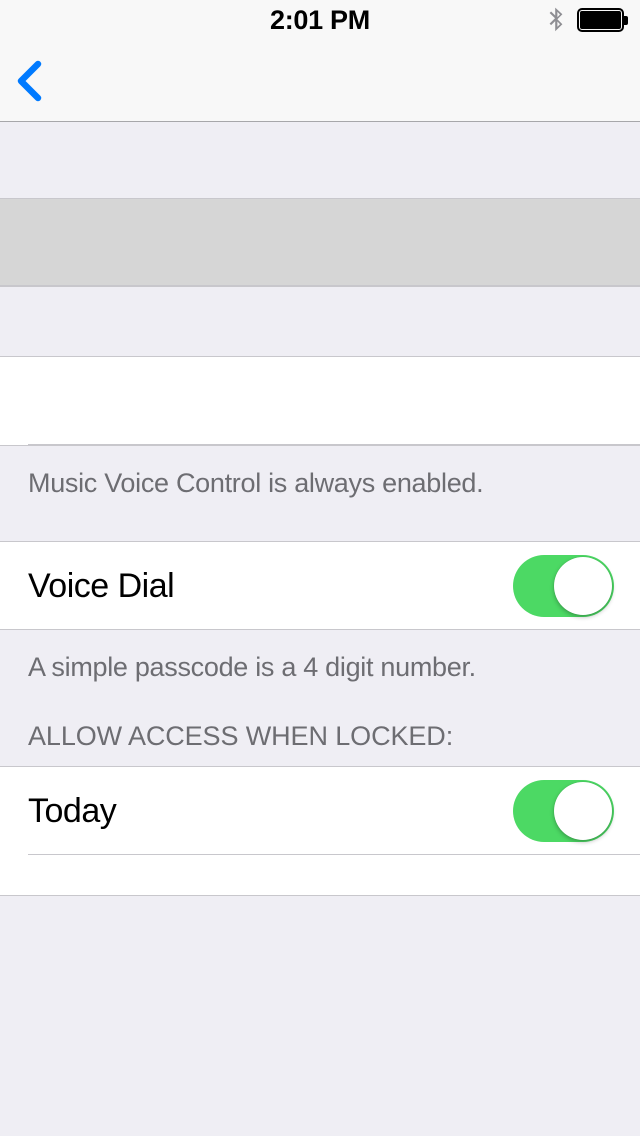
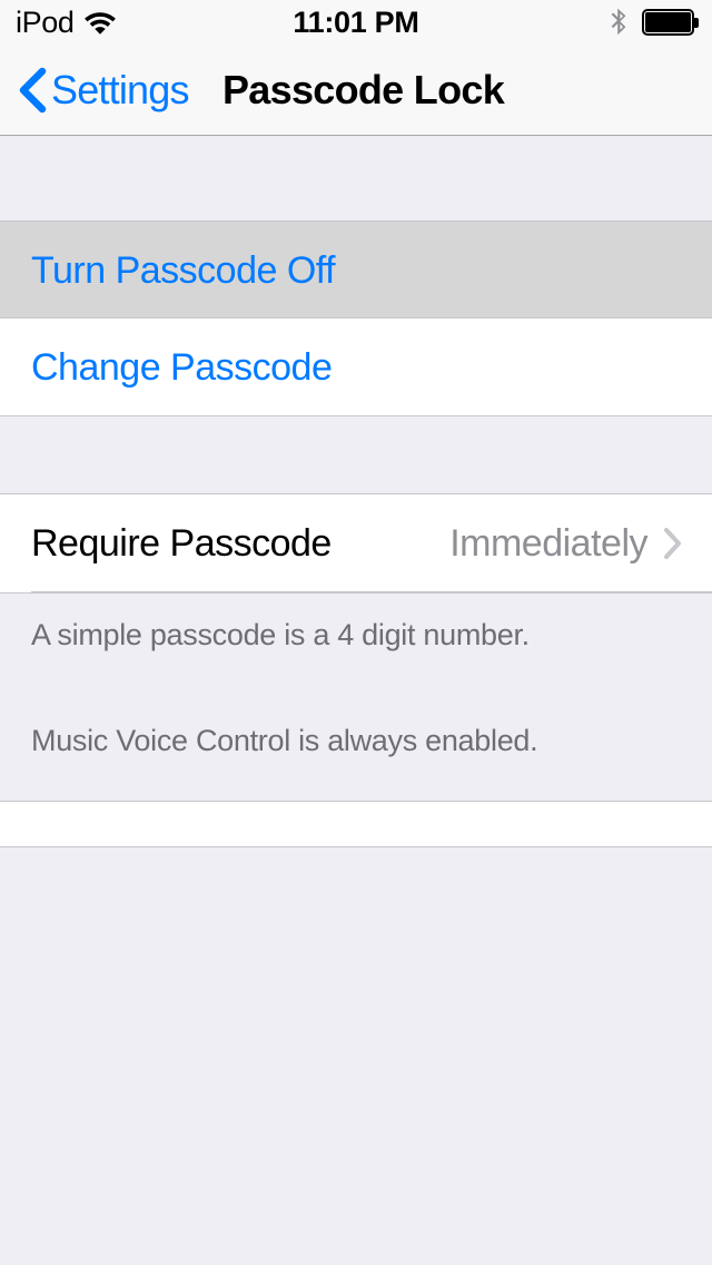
+ iPod
- 2:01 PM
+ 11:01 PM
+ Settings
+ Passcode Lock
+ Turn Passcode Off
+ Change Passcode
+ Require Passcode
+ Immediately
- Music Voice Control is always enabled.
+ A simple passcode is a 4 digit number.
- Voice Dial
- A simple passcode is a 4 digit number.
+ Music Voice Control is always enabled.
- ALLOW ACCESS WHEN LOCKED:
- Today
